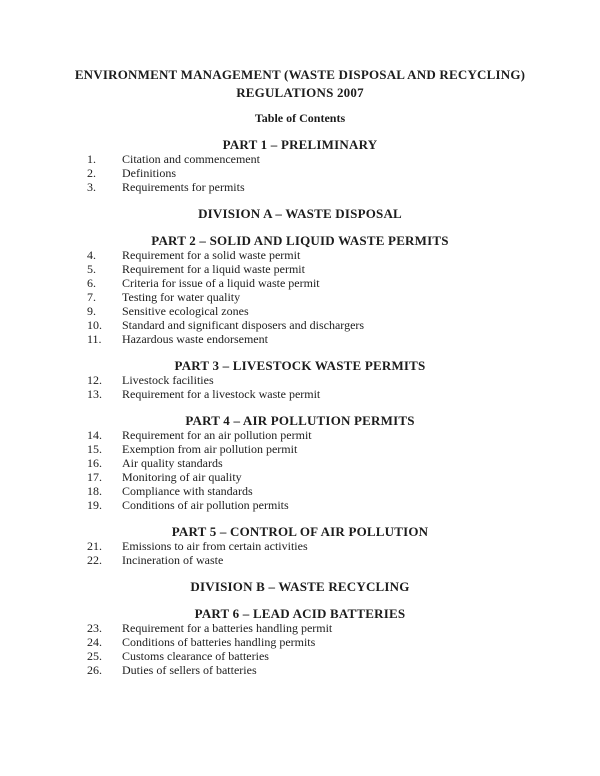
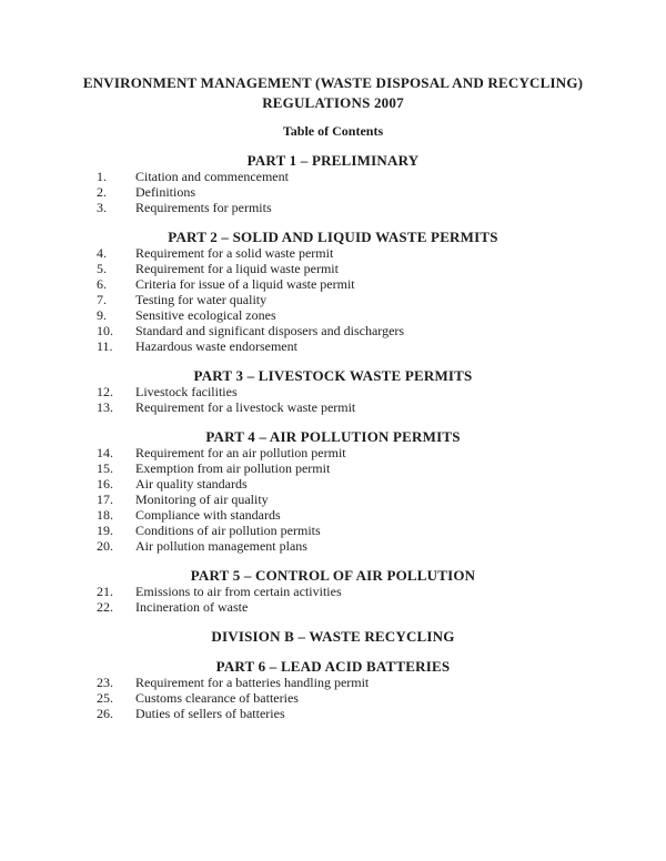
  ENVIRONMENT MANAGEMENT (WASTE DISPOSAL AND RECYCLING)
  REGULATIONS 2007
  Table of Contents
  PART 1 – PRELIMINARY
  1. Citation and commencement
  2. Definitions
  3. Requirements for permits
- DIVISION A – WASTE DISPOSAL
  PART 2 – SOLID AND LIQUID WASTE PERMITS
  4. Requirement for a solid waste permit
  5. Requirement for a liquid waste permit
  6. Criteria for issue of a liquid waste permit
  7. Testing for water quality
  9. Sensitive ecological zones
  10. Standard and significant disposers and dischargers
  11. Hazardous waste endorsement
  PART 3 – LIVESTOCK WASTE PERMITS
  12. Livestock facilities
  13. Requirement for a livestock waste permit
  PART 4 – AIR POLLUTION PERMITS
  14. Requirement for an air pollution permit
  15. Exemption from air pollution permit
  16. Air quality standards
  17. Monitoring of air quality
  18. Compliance with standards
  19. Conditions of air pollution permits
+ 20. Air pollution management plans
  PART 5 – CONTROL OF AIR POLLUTION
  21. Emissions to air from certain activities
  22. Incineration of waste
  DIVISION B – WASTE RECYCLING
  PART 6 – LEAD ACID BATTERIES
  23. Requirement for a batteries handling permit
- 24. Conditions of batteries handling permits
  25. Customs clearance of batteries
  26. Duties of sellers of batteries
